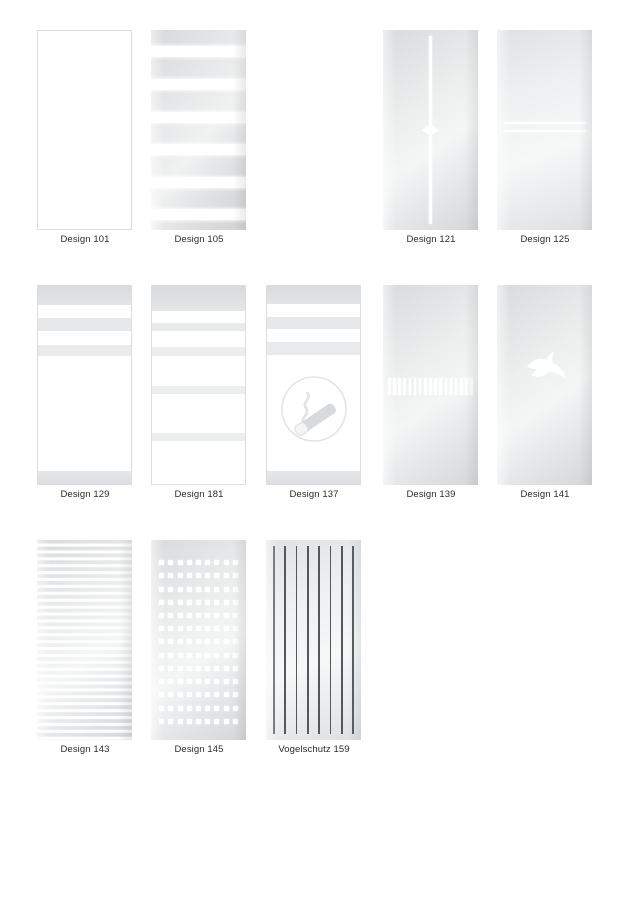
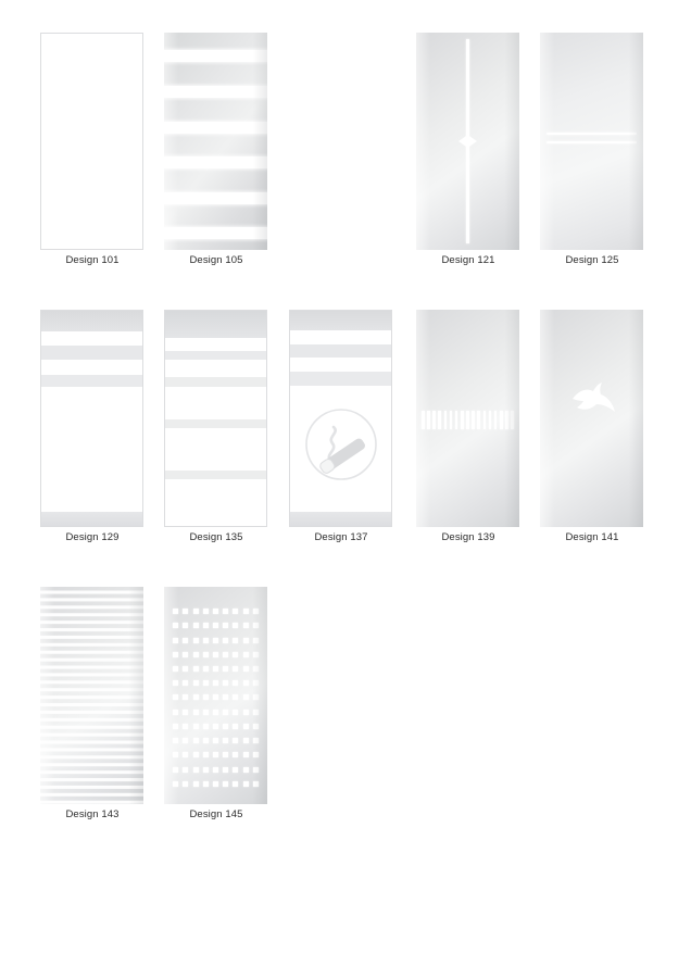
  Design 101
  Design 105
  Design 121
  Design 125
  Design 129
- Design 181
+ Design 135
  Design 137
  Design 139
  Design 141
  Design 143
  Design 145
- Vogelschutz 159
